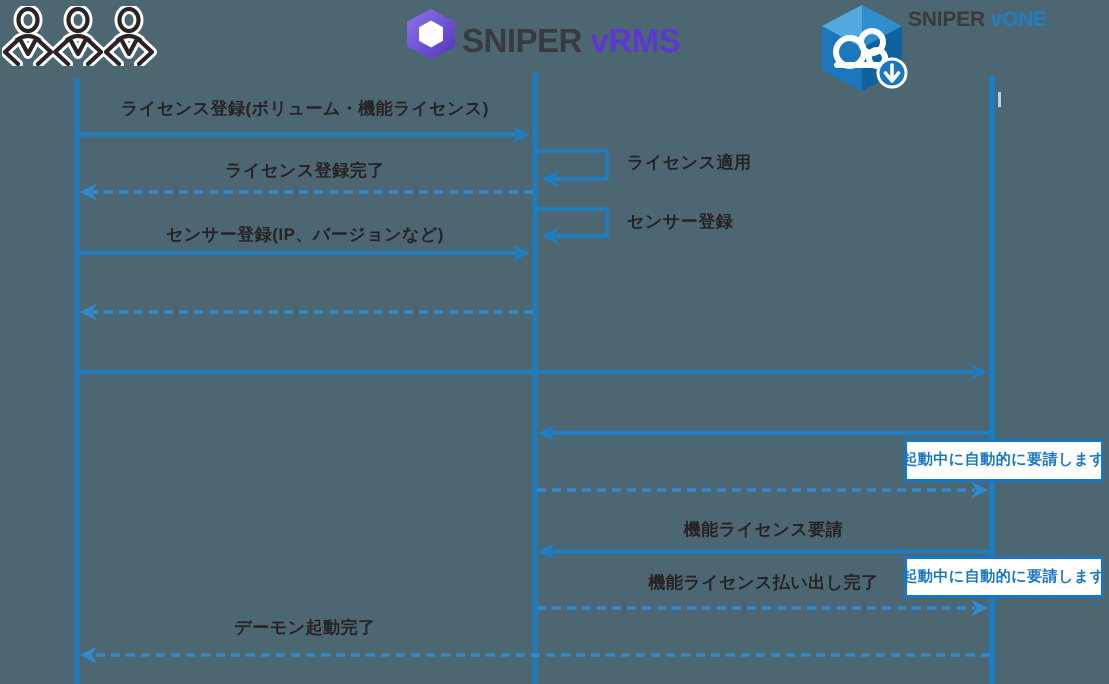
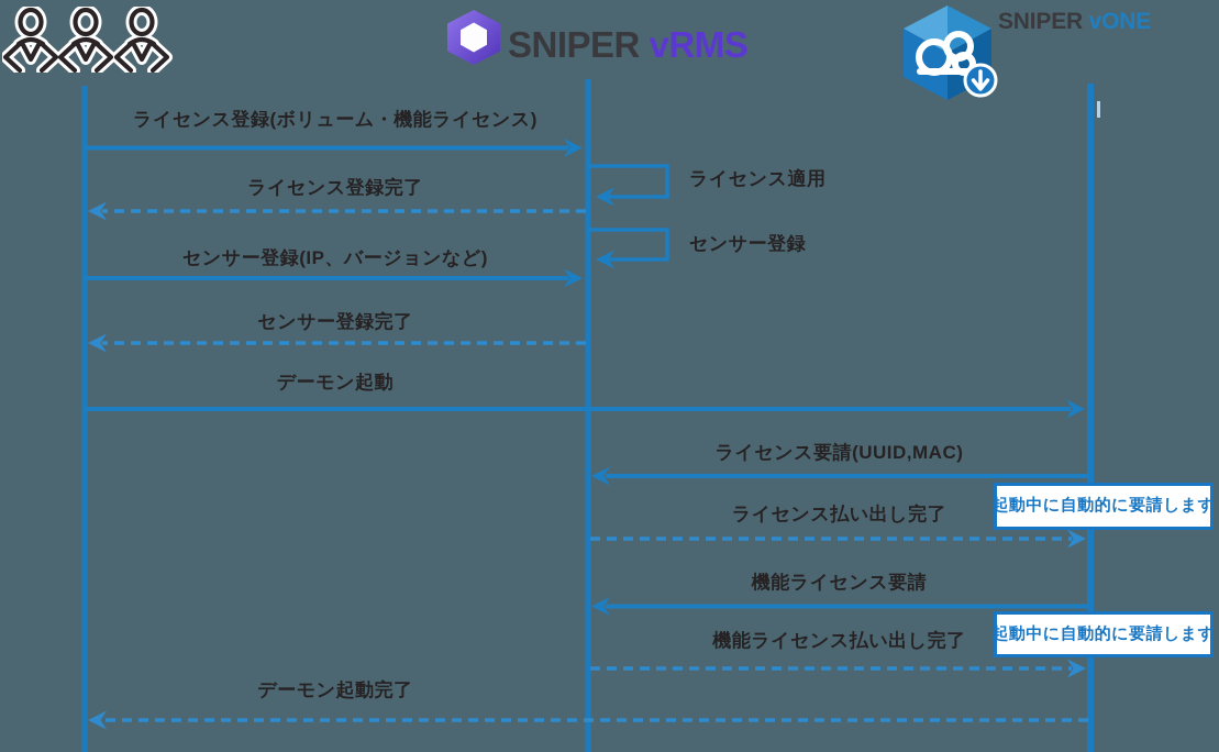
  SNIPER vRMS
  SNIPER vONE
  ライセンス登録(ボリューム・機能ライセンス)
  ライセンス適用
  ライセンス登録完了
  センサー登録
  センサー登録(IP、バージョンなど)
+ センサー登録完了
+ デーモン起動
+ ライセンス要請(UUID,MAC)
+ ライセンス払い出し完了
  機能ライセンス要請
  機能ライセンス払い出し完了
  デーモン起動完了
  起動中に自動的に要請します
  起動中に自動的に要請します
